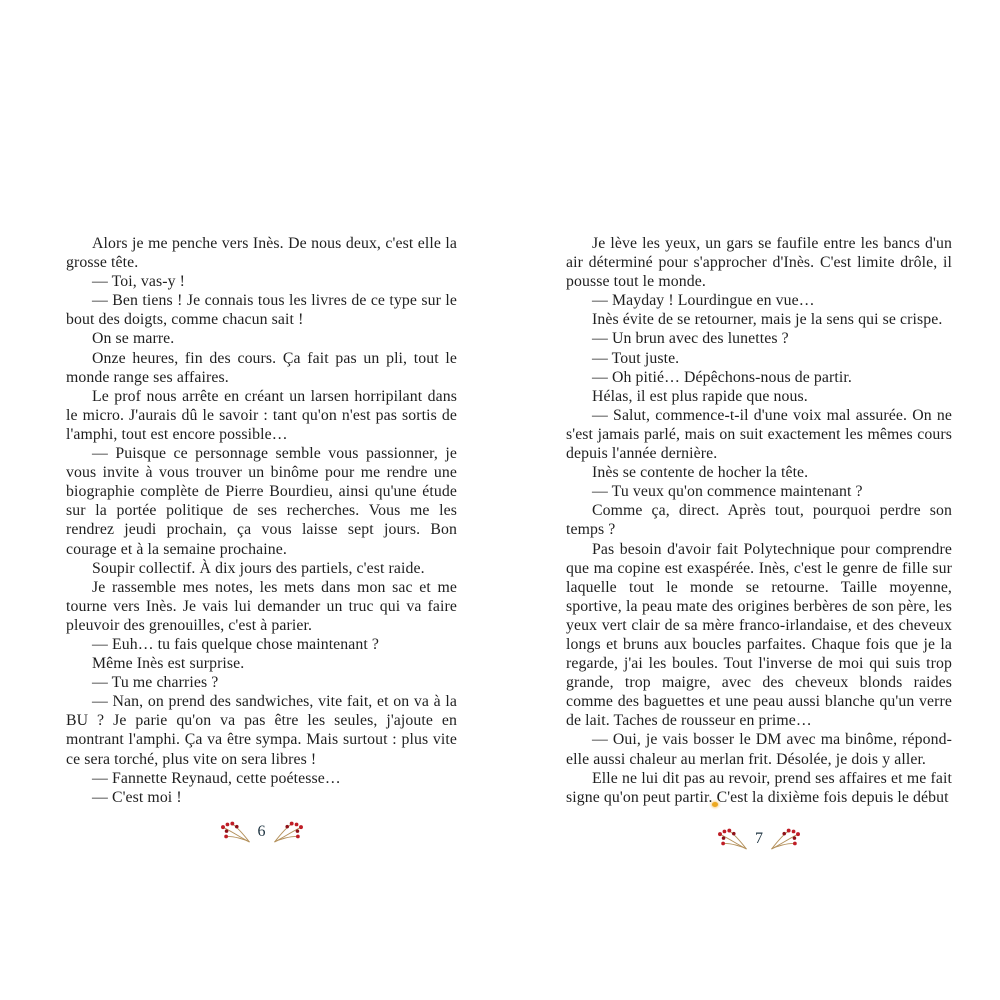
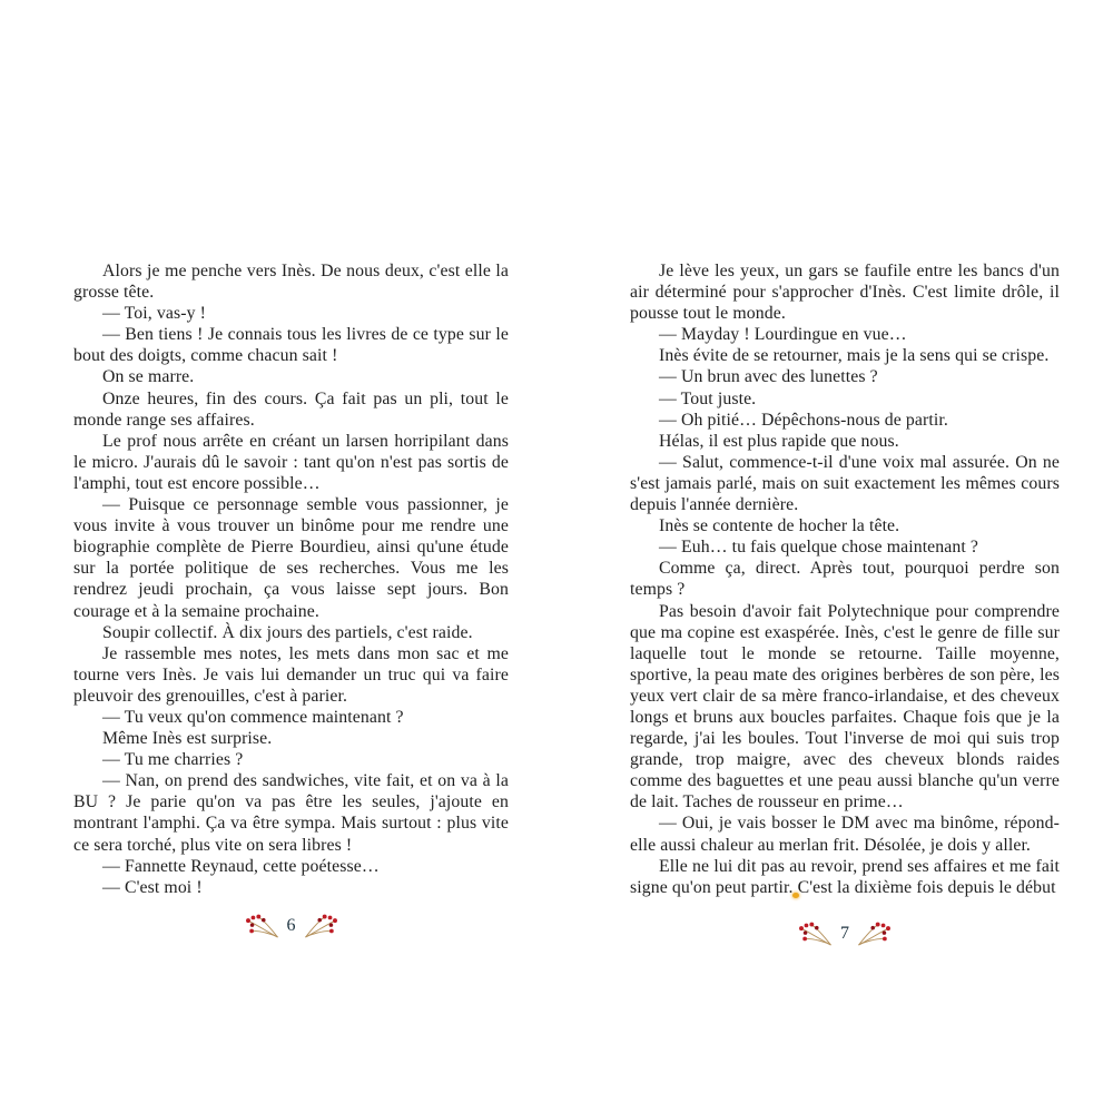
  Alors je me penche vers Inès. De nous deux, c'est elle la grosse tête.
  — Toi, vas-y !
  — Ben tiens ! Je connais tous les livres de ce type sur le bout des doigts, comme chacun sait !
  On se marre.
  Onze heures, fin des cours. Ça fait pas un pli, tout le monde range ses affaires.
  Le prof nous arrête en créant un larsen horripilant dans le micro. J'aurais dû le savoir : tant qu'on n'est pas sortis de l'amphi, tout est encore possible…
  — Puisque ce personnage semble vous passionner, je vous invite à vous trouver un binôme pour me rendre une biographie complète de Pierre Bourdieu, ainsi qu'une étude sur la portée politique de ses recherches. Vous me les rendrez jeudi prochain, ça vous laisse sept jours. Bon courage et à la semaine prochaine.
  Soupir collectif. À dix jours des partiels, c'est raide.
  Je rassemble mes notes, les mets dans mon sac et me tourne vers Inès. Je vais lui demander un truc qui va faire pleuvoir des grenouilles, c'est à parier.
- — Euh… tu fais quelque chose maintenant ?
+ — Tu veux qu'on commence maintenant ?
  Même Inès est surprise.
  — Tu me charries ?
  — Nan, on prend des sandwiches, vite fait, et on va à la BU ? Je parie qu'on va pas être les seules, j'ajoute en montrant l'amphi. Ça va être sympa. Mais surtout : plus vite ce sera torché, plus vite on sera libres !
  — Fannette Reynaud, cette poétesse…
  — C'est moi !
  Je lève les yeux, un gars se faufile entre les bancs d'un air déterminé pour s'approcher d'Inès. C'est limite drôle, il pousse tout le monde.
  — Mayday ! Lourdingue en vue…
  Inès évite de se retourner, mais je la sens qui se crispe.
  — Un brun avec des lunettes ?
  — Tout juste.
  — Oh pitié… Dépêchons-nous de partir.
  Hélas, il est plus rapide que nous.
  — Salut, commence-t-il d'une voix mal assurée. On ne s'est jamais parlé, mais on suit exactement les mêmes cours depuis l'année dernière.
  Inès se contente de hocher la tête.
- — Tu veux qu'on commence maintenant ?
+ — Euh… tu fais quelque chose maintenant ?
  Comme ça, direct. Après tout, pourquoi perdre son temps ?
  Pas besoin d'avoir fait Polytechnique pour comprendre que ma copine est exaspérée. Inès, c'est le genre de fille sur laquelle tout le monde se retourne. Taille moyenne, sportive, la peau mate des origines berbères de son père, les yeux vert clair de sa mère franco-irlandaise, et des cheveux longs et bruns aux boucles parfaites. Chaque fois que je la regarde, j'ai les boules. Tout l'inverse de moi qui suis trop grande, trop maigre, avec des cheveux blonds raides comme des baguettes et une peau aussi blanche qu'un verre de lait. Taches de rousseur en prime…
  — Oui, je vais bosser le DM avec ma binôme, répond-elle aussi chaleur au merlan frit. Désolée, je dois y aller.
  Elle ne lui dit pas au revoir, prend ses affaires et me fait signe qu'on peut partir. C'est la dixième fois depuis le début
  6
  7
